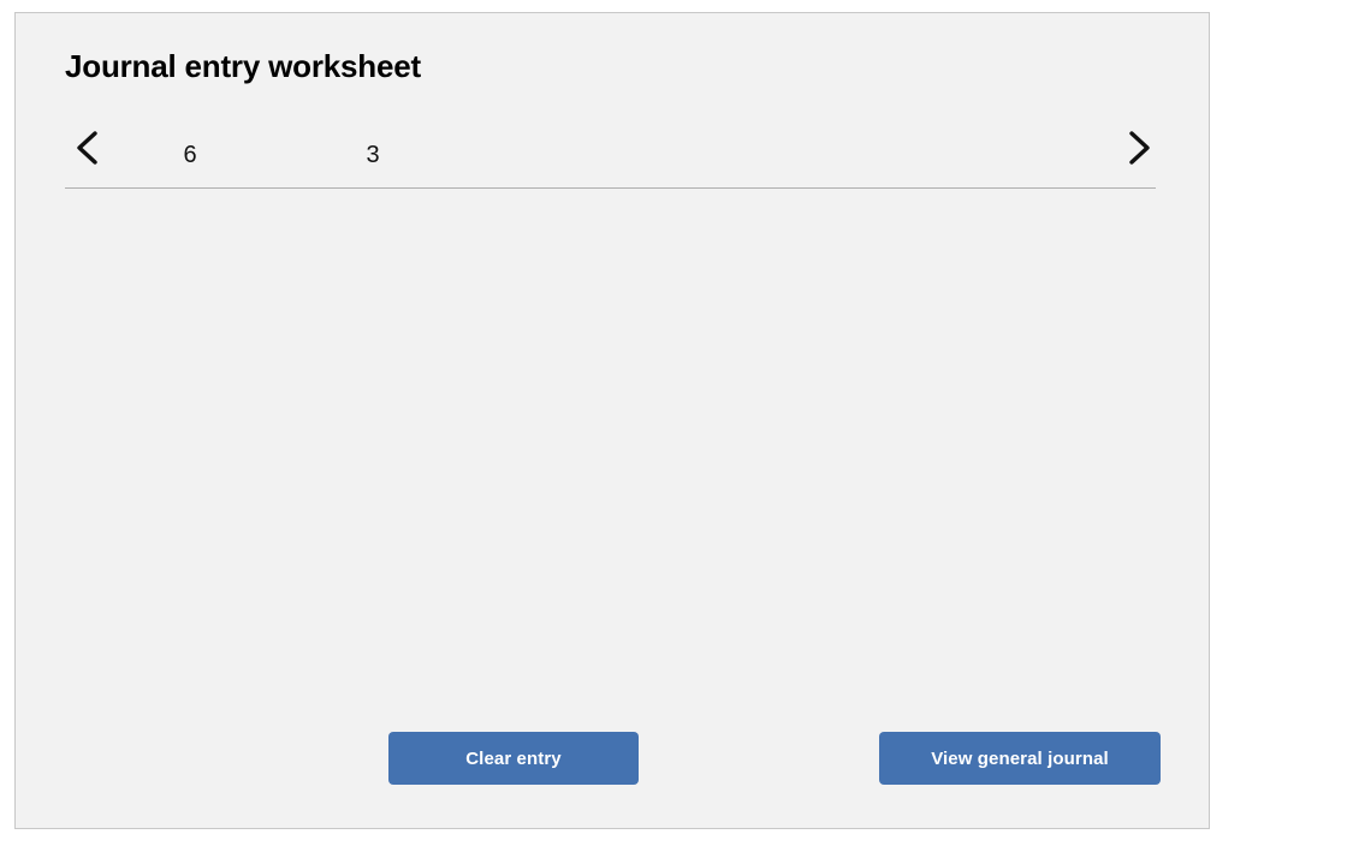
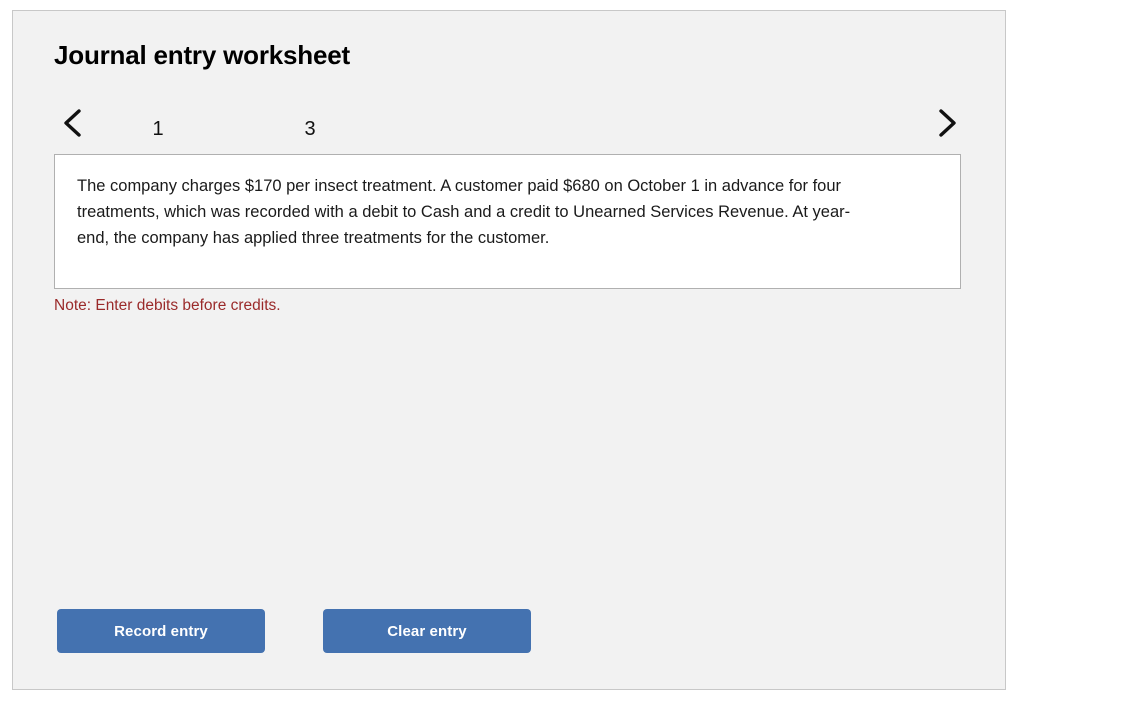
  Journal entry worksheet
- 6
+ 1
  3
+ The company charges $170 per insect treatment. A customer paid $680 on October 1 in advance for four treatments, which was recorded with a debit to Cash and a credit to Unearned Services Revenue. At year-end, the company has applied three treatments for the customer.
+ Note: Enter debits before credits.
+ Record entry
  Clear entry
- View general journal
